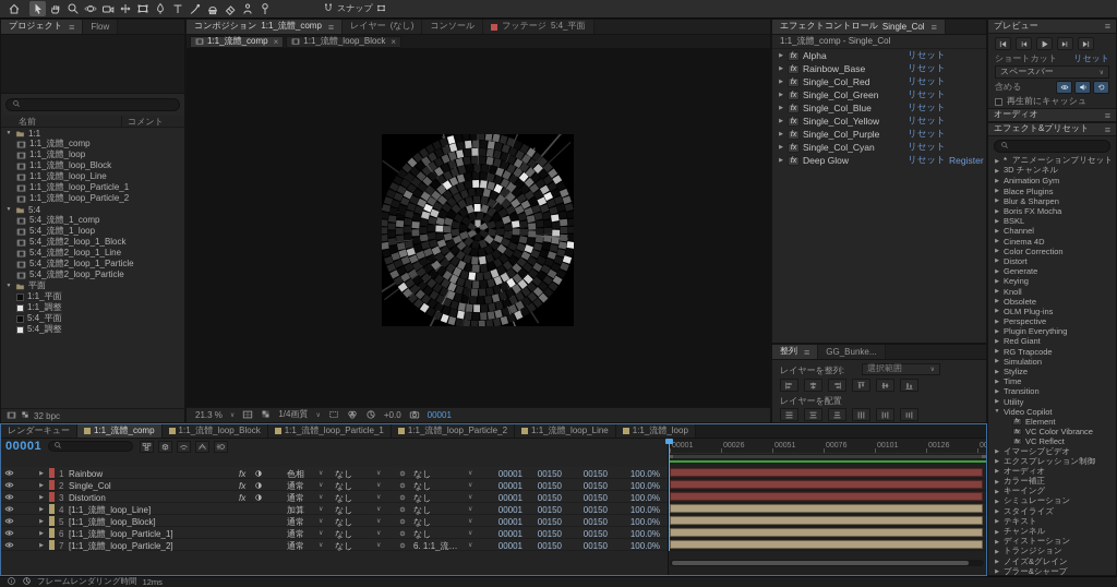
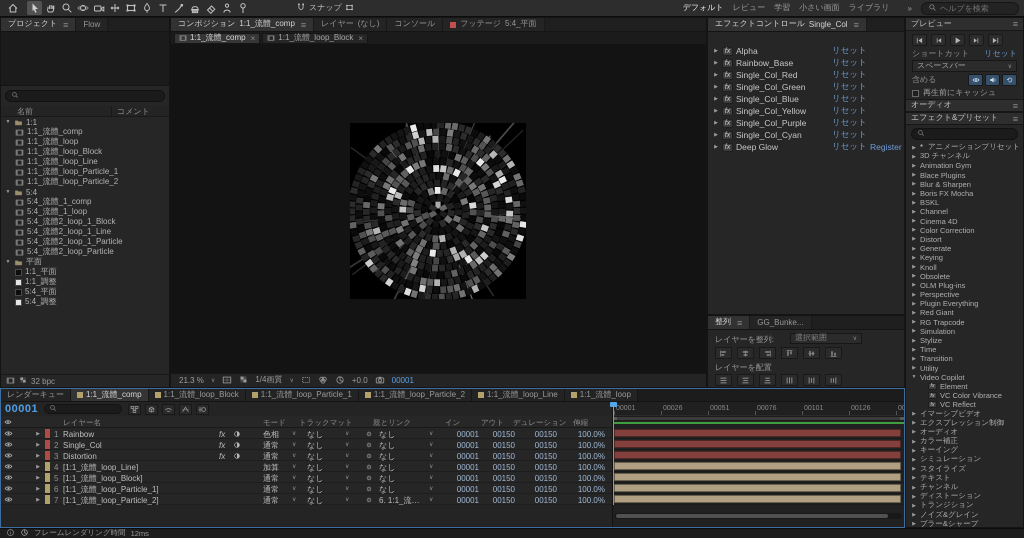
  スナップ
+ デフォルト レビュー 学習 小さい画面 ライブラリ
+ »
+ ヘルプを検索
  プロジェクト
  ≡
  Flow
  名前
  コメント
  1:1
  1:1_流體_comp
  1:1_流體_loop
  1:1_流體_loop_Block
  1:1_流體_loop_Line
  1:1_流體_loop_Particle_1
  1:1_流體_loop_Particle_2
  5:4
  5:4_流體_1_comp
  5:4_流體_1_loop
  5:4_流體2_loop_1_Block
  5:4_流體2_loop_1_Line
  5:4_流體2_loop_1_Particle
  5:4_流體2_loop_Particle
  平面
  1:1_平面
  1:1_調整
  5:4_平面
  5:4_調整
  32 bpc
  コンポジション
  1:1_流體_comp
  ≡
  レイヤー
  (なし)
  コンソール
  フッテージ
  5:4_平面
  1:1_流體_comp
  ×
  1:1_流體_loop_Block
  ×
  21.3 %
  1/4画質
  +0.0
  00001
  エフェクトコントロール
  Single_Col
  ≡
- 1:1_流體_comp - Single_Col
  Alpha
  リセット
  Rainbow_Base
  リセット
  Single_Col_Red
  リセット
  Single_Col_Green
  リセット
  Single_Col_Blue
  リセット
  Single_Col_Yellow
  リセット
  Single_Col_Purple
  リセット
  Single_Col_Cyan
  リセット
  Deep Glow
  リセット
  Register
  整列
  ≡
  GG_Bunke...
  レイヤーを整列:
  選択範囲
  レイヤーを配置
  プレビュー
  ≡
  ショートカット
  リセット
  スペースバー
  含める
  再生前にキャッシュ
  オーディオ
  ≡
  エフェクト&プリセット
  ≡
  *
  アニメーションプリセット
  3D チャンネル
  Animation Gym
  Blace Plugins
  Blur & Sharpen
  Boris FX Mocha
  BSKL
  Channel
  Cinema 4D
  Color Correction
  Distort
  Generate
  Keying
  Knoll
  Obsolete
  OLM Plug-ins
  Perspective
  Plugin Everything
  Red Giant
  RG Trapcode
  Simulation
  Stylize
  Time
  Transition
  Utility
  Video Copilot
  Element
  VC Color Vibrance
  VC Reflect
  イマーシブビデオ
  エクスプレッション制御
  オーディオ
  カラー補正
  キーイング
  シミュレーション
  スタイライズ
  テキスト
  チャンネル
  ディストーション
  トランジション
  ノイズ&グレイン
  ブラー&シャープ
  レンダーキュー
  1:1_流體_comp
  1:1_流體_loop_Block
  1:1_流體_loop_Particle_1
  1:1_流體_loop_Particle_2
  1:1_流體_loop_Line
  1:1_流體_loop
  00001
+ レイヤー名
+ モード
+ トラックマット
+ 親とリンク
+ イン
+ アウト
+ デュレーション
+ 伸縮
  1
  Rainbow
  fx
  色相
  なし
  なし
  00001
  00150
  00150
  100.0%
  2
  Single_Col
  fx
  通常
  なし
  なし
  00001
  00150
  00150
  100.0%
  3
  Distortion
  fx
  通常
  なし
  なし
  00001
  00150
  00150
  100.0%
  4
  [1:1_流體_loop_Line]
  加算
  なし
  なし
  00001
  00150
  00150
  100.0%
  5
  [1:1_流體_loop_Block]
  通常
  なし
  なし
  00001
  00150
  00150
  100.0%
  6
  [1:1_流體_loop_Particle_1]
  通常
  なし
  なし
  00001
  00150
  00150
  100.0%
  7
  [1:1_流體_loop_Particle_2]
  通常
  なし
  00001
  00150
  00150
  100.0%
  フレームレンダリング時間
  12ms
